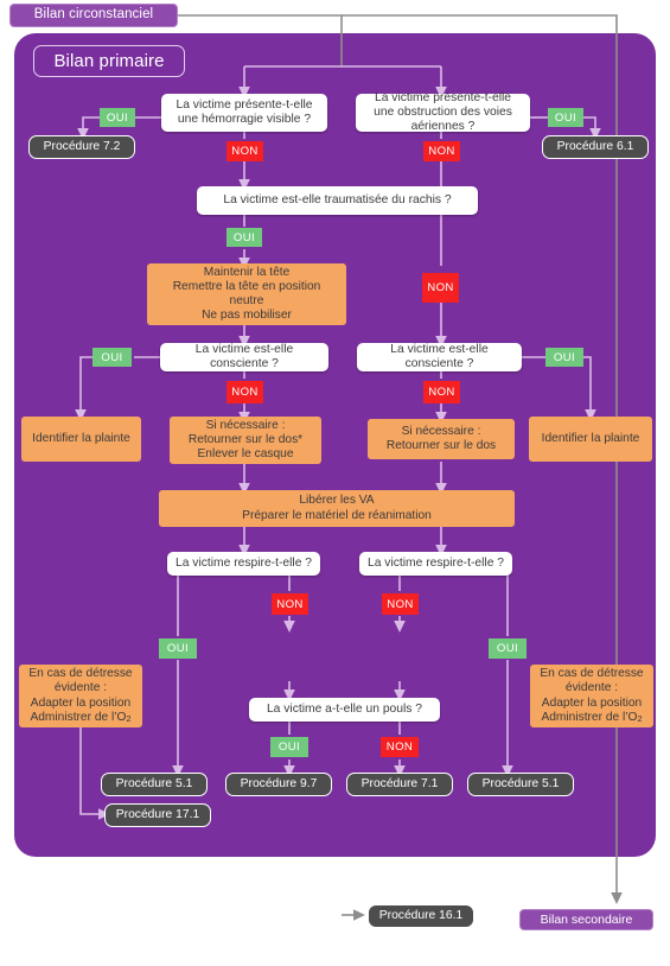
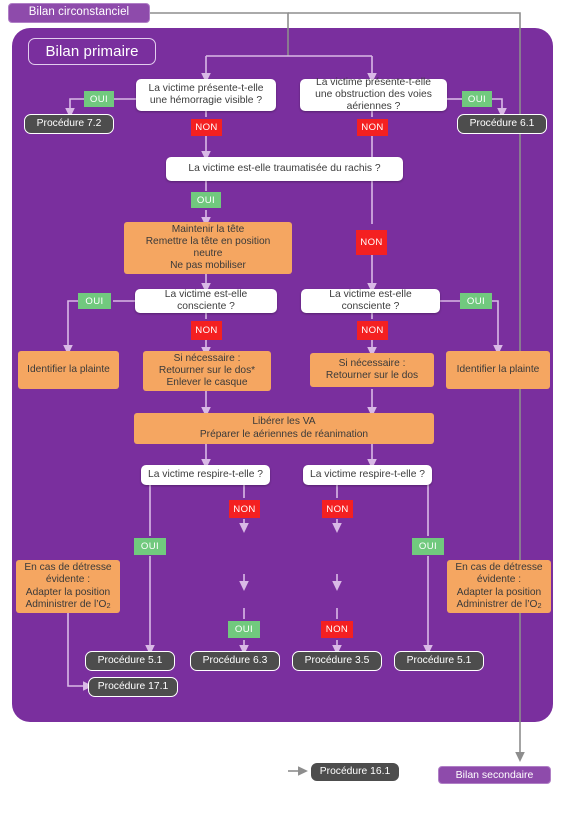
  Bilan circonstanciel
  Bilan primaire
  La victime présente-t-elle une hémorragie visible ?
  La victime présente-t-elle une obstruction des voies aériennes ?
  La victime est-elle traumatisée du rachis ?
  La victime est-elle consciente ?
  La victime est-elle consciente ?
  La victime respire-t-elle ?
  La victime respire-t-elle ?
- La victime a-t-elle un pouls ?
  Maintenir la tête
  Remettre la tête en position neutre
  Ne pas mobiliser
  Identifier la plainte
  Identifier la plainte
  Si nécessaire :
  Retourner sur le dos*
  Enlever le casque
  Si nécessaire :
  Retourner sur le dos
  Libérer les VA
- Préparer le matériel de réanimation
+ Préparer le aériennes de réanimation
  En cas de détresse
  évidente :
  Adapter la position
  Administrer de l’O2
  En cas de détresse
  évidente :
  Adapter la position
  Administrer de l’O2
  Procédure 7.2
  Procédure 6.1
  Procédure 5.1
- Procédure 9.7
+ Procédure 6.3
- Procédure 7.1
+ Procédure 3.5
  Procédure 5.1
  Procédure 17.1
  Procédure 16.1
  OUI
  NON
  OUI
  NON
  OUI
  NON
  OUI
  NON
  OUI
  NON
  NON
  NON
  OUI
  OUI
  OUI
  NON
  Bilan secondaire
